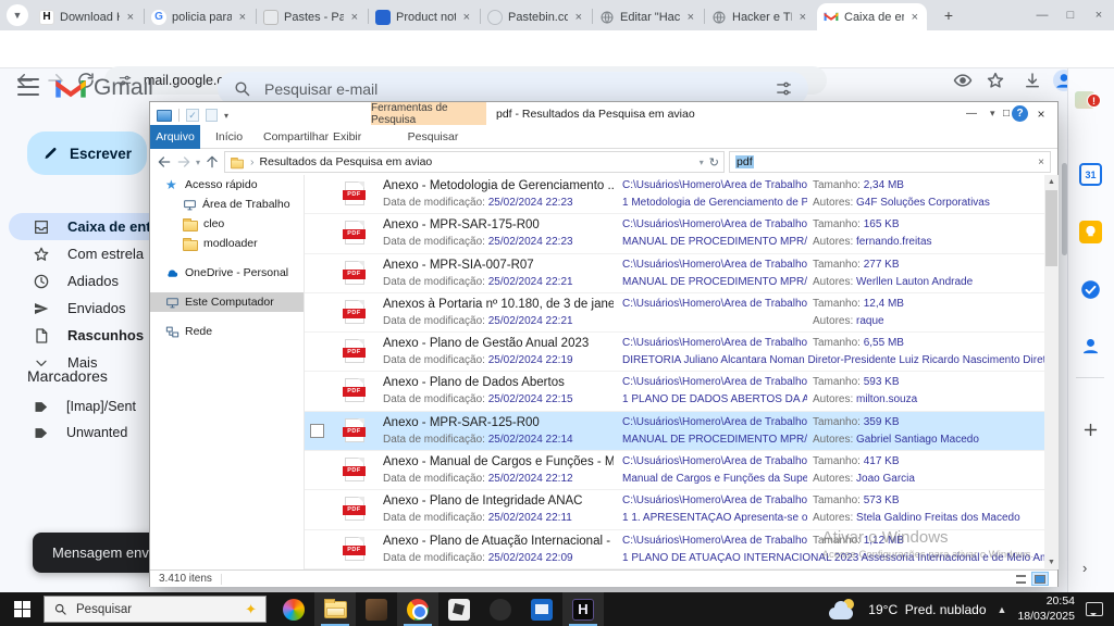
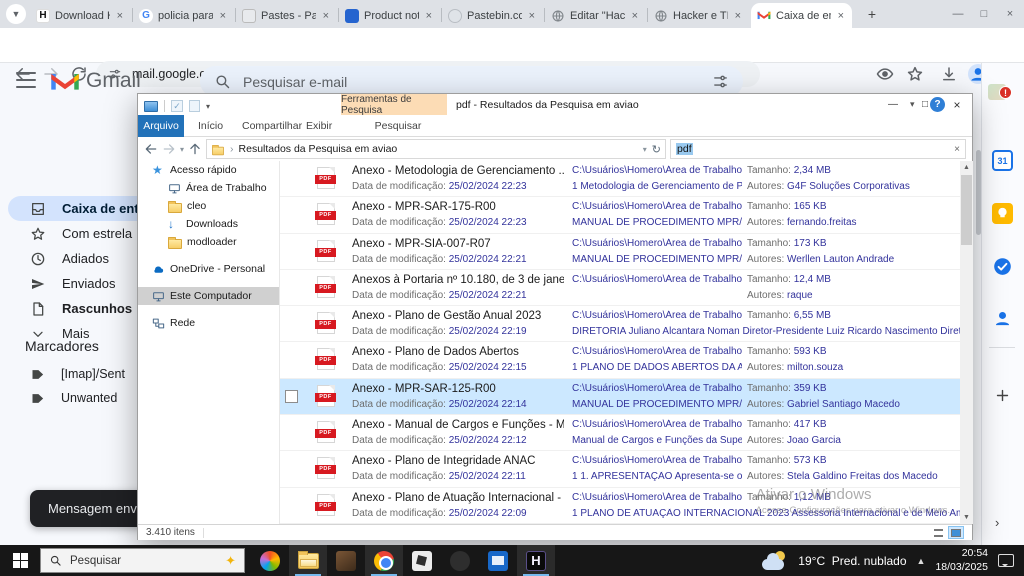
  ▼
  H
  Download
  ×
  G
  policia para
  ×
  Pastes - Pa
  ×
  Product no
  ×
  Pastebin.co
  ×
  Editar "Hac
  ×
  Hacker e T
  ×
  Caixa de e
  ×
  +
  —
  □
  ×
  Gmail
  Pesquisar e-mail
- Escrever
  Com estrela
  Adiados
  Enviados
  Rascunhos
  Mais
  Marcadores
  [Imap]/Sent
  Unwanted
  Mensagem env
  !
  31
  ›
  ✓
  ▾
  Ferramentas de Pesquisa
  pdf - Resultados da Pesquisa em aviao
  —
  □
  ×
  Arquivo
  Início
  Compartilhar
  Exibir
  Pesquisar
  ▾
  ?
  ▾
  ›
  Resultados da Pesquisa em aviao
  ▾
  ↻
  pdf
  ×
  ★
  Acesso rápido
  Área de Trabalho
  cleo
+ ↓
+ Downloads
  modloader
  OneDrive - Personal
  Este Computador
  Rede
  Anexo - Metodologia de Gerenciamento ..
  Data de modificação: 25/02/2024 22:23
  C:\Usuários\Homero\Área de Trabalho
  1 Metodologia de Gerenciamento de P
  Tamanho: 2,34 MB
  Autores: G4F Soluções Corporativas
  Anexo - MPR-SAR-175-R00
  Data de modificação: 25/02/2024 22:23
  C:\Usuários\Homero\Área de Trabalho
  MANUAL DE PROCEDIMENTO MPR/
  Tamanho: 165 KB
  Autores: fernando.freitas
  Anexo - MPR-SIA-007-R07
  Data de modificação: 25/02/2024 22:21
  C:\Usuários\Homero\Área de Trabalho
  MANUAL DE PROCEDIMENTO MPR/
- Tamanho: 277 KB
+ Tamanho: 173 KB
  Autores: Werllen Lauton Andrade
  Anexos à Portaria nº 10.180, de 3 de jane
  Data de modificação: 25/02/2024 22:21
  C:\Usuários\Homero\Área de Trabalho
  Tamanho: 12,4 MB
  Autores: raque
  Anexo - Plano de Gestão Anual 2023
  Data de modificação: 25/02/2024 22:19
  C:\Usuários\Homero\Área de Trabalho
  DIRETORIA Juliano Alcantara Noman Diretor-Presidente Luiz Ricardo Nascimento Dire
  Tamanho: 6,55 MB
  Anexo - Plano de Dados Abertos
  Data de modificação: 25/02/2024 22:15
  C:\Usuários\Homero\Área de Trabalho
  1 PLANO DE DADOS ABERTOS DA A
  Tamanho: 593 KB
  Autores: milton.souza
  Anexo - MPR-SAR-125-R00
  Data de modificação: 25/02/2024 22:14
  C:\Usuários\Homero\Área de Trabalho
  MANUAL DE PROCEDIMENTO MPR/
  Tamanho: 359 KB
  Autores: Gabriel Santiago Macedo
  Anexo - Manual de Cargos e Funções - M
  Data de modificação: 25/02/2024 22:12
  C:\Usuários\Homero\Área de Trabalho
  Manual de Cargos e Funções da Supe
  Tamanho: 417 KB
  Autores: Joao Garcia
  Anexo - Plano de Integridade ANAC
  Data de modificação: 25/02/2024 22:11
  C:\Usuários\Homero\Área de Trabalho
  1 1. APRESENTAÇÃO Apresenta-se o
  Tamanho: 573 KB
  Autores: Stela Galdino Freitas dos Macedo
  Anexo - Plano de Atuação Internacional -
  Data de modificação: 25/02/2024 22:09
  C:\Usuários\Homero\Área de Trabalho
  1 PLANO DE ATUAÇÃO INTERNACIONAL 2023 Assessoria Internacional e de Meio A
  Tamanho: 1,12 MB
  Ativar o Windows
  Acesse Configurações para ativar o Windows.
  3.410 itens
  Pesquisar
  ✦
  H
  19°C Pred. nublado
  ▲
  20:54
  18/03/2025
